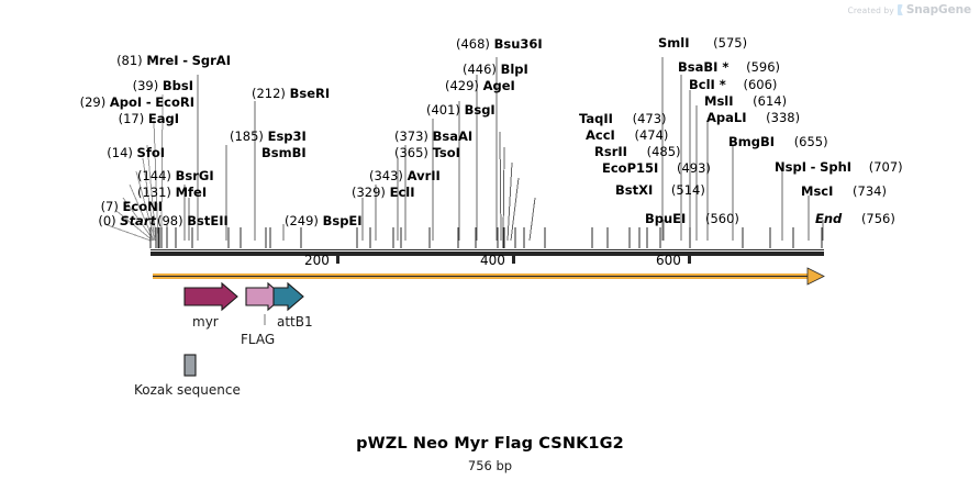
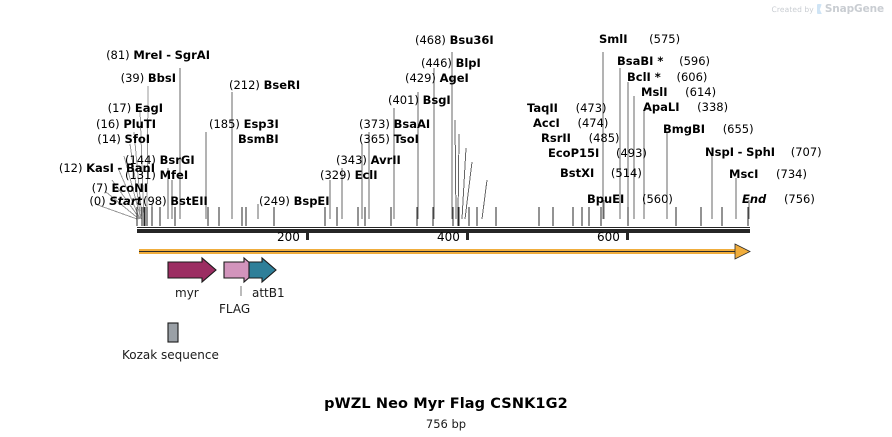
  Created by
  SnapGene
  (0) Start
  (7) EcoNI
+ (12) KasI - BanI
  (14) SfoI
+ (16) PluTI
  (17) EagI
- (29) ApoI - EcoRI
  (39) BbsI
  (81) MreI - SgrAI
  (98) BstEII
  (131) MfeI
  (144) BsrGI
  (185) Esp3I
  BsmBI
  (212) BseRI
  (249) BspEI
  (329) EclI
  (343) AvrII
  (365) TsoI
  (373) BsaAI
  (401) BsgI
  (429) AgeI
  (446) BlpI
  (468) Bsu36I
  TaqII (473)
  AccI (474)
  RsrII (485)
  EcoP15I (493)
  BstXI (514)
  BpuEI (560)
  SmlI (575)
  BsaBI * (596)
  BclI * (606)
  MslI (614)
  ApaLI (338)
  BmgBI (655)
  NspI - SphI (707)
  MscI (734)
  End (756)
  200
  400
  600
  myr
  FLAG
  attB1
  Kozak sequence
  pWZL Neo Myr Flag CSNK1G2
  756 bp
